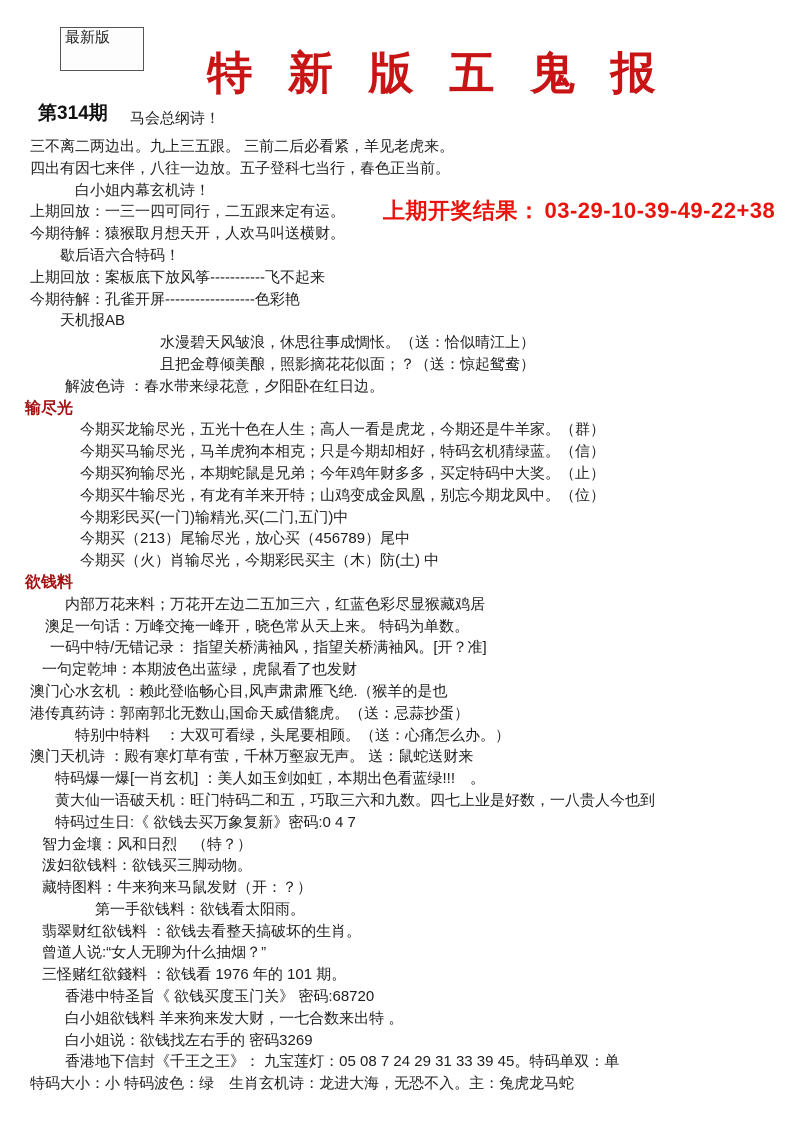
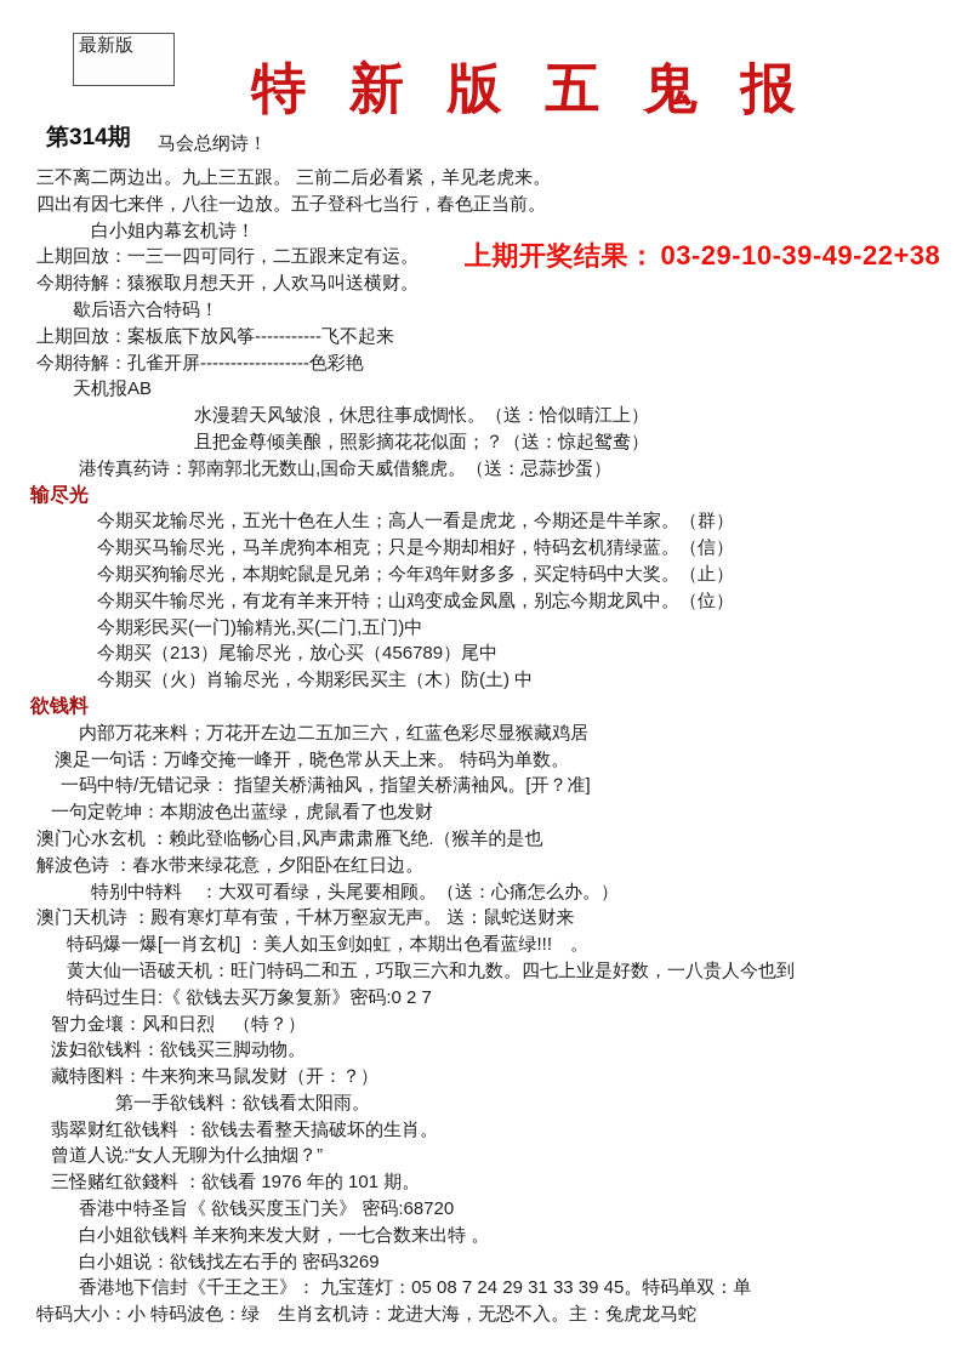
  最新版
  特 新 版 五 鬼 报
  第314期
  马会总纲诗！
  上期开奖结果： 03-29-10-39-49-22+38
  三不离二两边出。九上三五跟。 三前二后必看紧，羊见老虎来。
  四出有因七来伴，八往一边放。五子登科七当行，春色正当前。
  白小姐内幕玄机诗！
  上期回放：一三一四可同行，二五跟来定有运。
  今期待解：猿猴取月想天开，人欢马叫送横财。
  歇后语六合特码！
  上期回放：案板底下放风筝-----------飞不起来
  今期待解：孔雀开屏------------------色彩艳
  天机报AB
  水漫碧天风皱浪，休思往事成惆怅。（送：恰似晴江上）
  且把金尊倾美酿，照影摘花花似面；？（送：惊起鸳鸯）
- 解波色诗 ：春水带来绿花意，夕阳卧在红日边。
+ 港传真药诗：郭南郭北无数山,国命天威借貔虎。（送：忌蒜抄蛋）
  输尽光
  今期买龙输尽光，五光十色在人生；高人一看是虎龙，今期还是牛羊家。（群）
  今期买马输尽光，马羊虎狗本相克；只是今期却相好，特码玄机猜绿蓝。（信）
  今期买狗输尽光，本期蛇鼠是兄弟；今年鸡年财多多，买定特码中大奖。（止）
  今期买牛输尽光，有龙有羊来开特；山鸡变成金凤凰，别忘今期龙凤中。（位）
  今期彩民买(一门)输精光,买(二门,五门)中
  今期买（213）尾输尽光，放心买（456789）尾中
  今期买（火）肖输尽光，今期彩民买主（木）防(土) 中
  欲钱料
  内部万花来料；万花开左边二五加三六，红蓝色彩尽显猴藏鸡居
  澳足一句话：万峰交掩一峰开，晓色常从天上来。 特码为单数。
  一码中特/无错记录： 指望关桥满袖风，指望关桥满袖风。[开？准]
  一句定乾坤：本期波色出蓝绿，虎鼠看了也发财
  澳门心水玄机 ：赖此登临畅心目,风声肃肃雁飞绝.（猴羊的是也
- 港传真药诗：郭南郭北无数山,国命天威借貔虎。（送：忌蒜抄蛋）
+ 解波色诗 ：春水带来绿花意，夕阳卧在红日边。
  特别中特料 ：大双可看绿，头尾要相顾。（送：心痛怎么办。）
  澳门天机诗 ：殿有寒灯草有萤，千林万壑寂无声。 送：鼠蛇送财来
  特码爆一爆[一肖玄机] ：美人如玉剑如虹，本期出色看蓝绿!!! 。
  黄大仙一语破天机：旺门特码二和五，巧取三六和九数。四七上业是好数，一八贵人今也到
- 特码过生日:《 欲钱去买万象复新》密码:0 4 7
+ 特码过生日:《 欲钱去买万象复新》密码:0 2 7
  智力金壤：风和日烈 （特？）
  泼妇欲钱料：欲钱买三脚动物。
  藏特图料：牛来狗来马鼠发财（开：？）
  第一手欲钱料：欲钱看太阳雨。
  翡翠财红欲钱料 ：欲钱去看整天搞破坏的生肖。
  曾道人说:“女人无聊为什么抽烟？”
  三怪赌红欲錢料 ：欲钱看 1976 年的 101 期。
  香港中特圣旨《 欲钱买度玉门关》 密码:68720
  白小姐欲钱料 羊来狗来发大财，一七合数来出特 。
  白小姐说：欲钱找左右手的 密码3269
  香港地下信封《千王之王》： 九宝莲灯：05 08 7 24 29 31 33 39 45。特码单双：单
  特码大小：小 特码波色：绿 生肖玄机诗：龙进大海，无恐不入。主：兔虎龙马蛇
